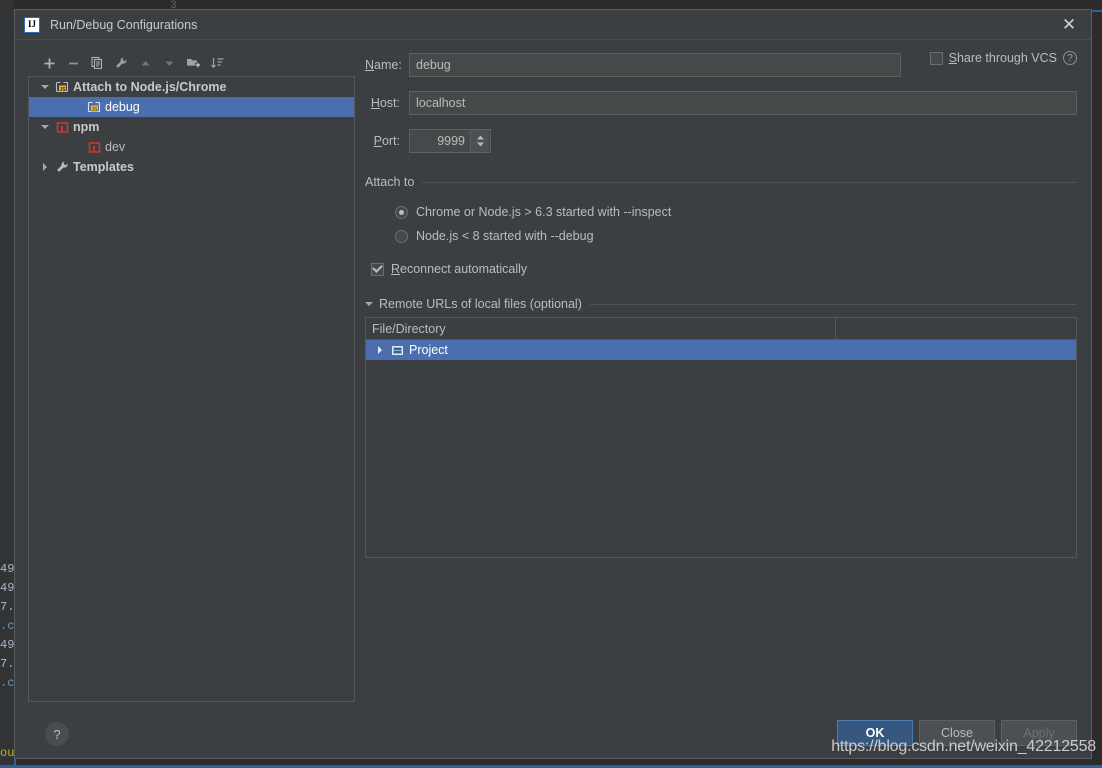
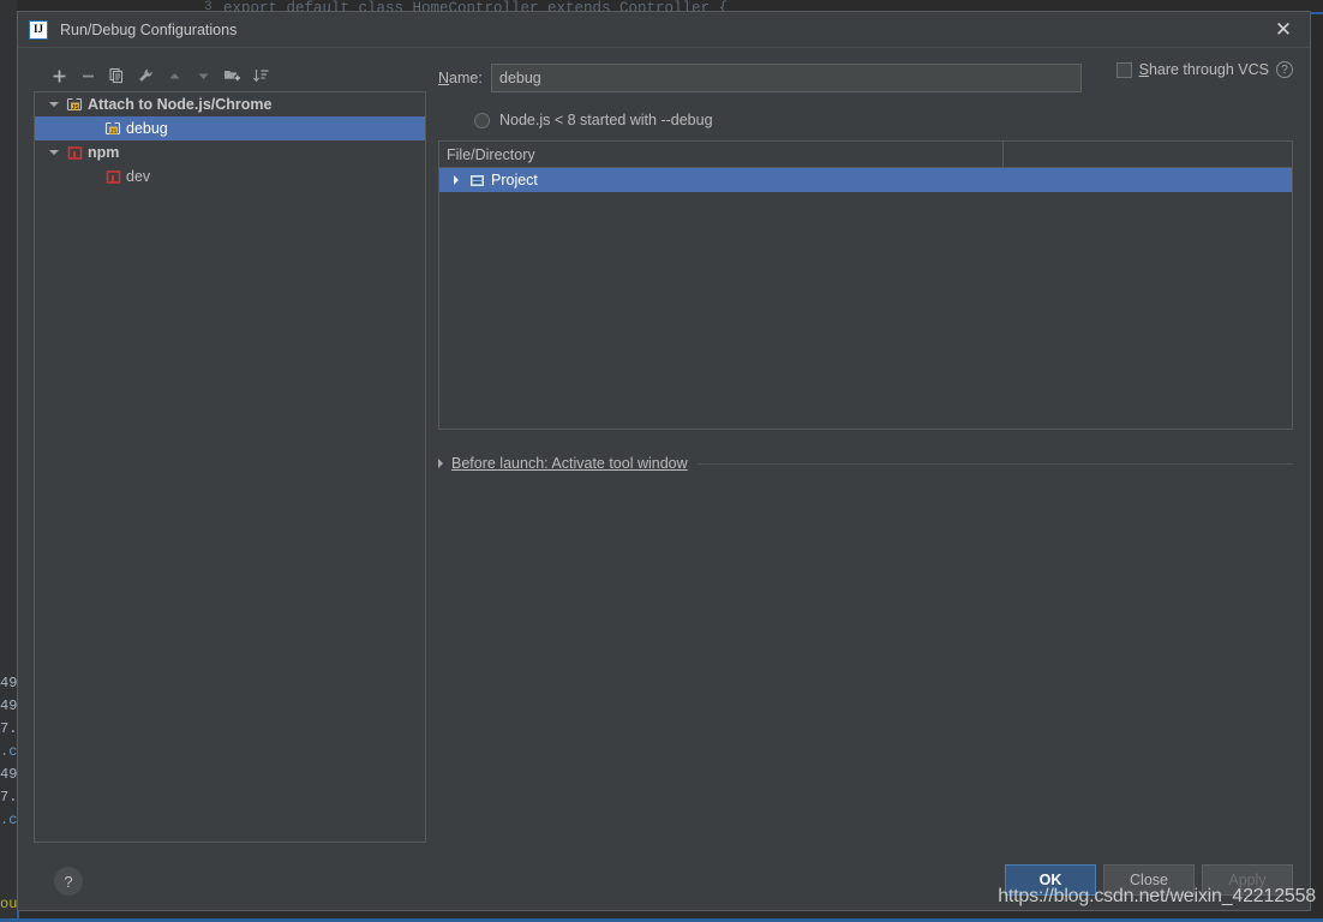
  3
+ export default class HomeController extends Controller {
  49
  49
  7.
  .c
  49
  7.
  .c
  ou
  IJ
  Run/Debug Configurations
  ✕
  Attach to Node.js/Chrome
  debug
  npm
  dev
- Templates
  Share through VCS
  ?
  Name:
  debug
- Host:
- localhost
- Port:
- 9999
- Attach to
- Chrome or Node.js > 6.3 started with --inspect
  Node.js < 8 started with --debug
- Reconnect automatically
- Remote URLs of local files (optional)
  File/Directory
  Project
+ Before launch: Activate tool window
  ?
  OK
  Close
  Apply
  https://blog.csdn.net/weixin_42212558
